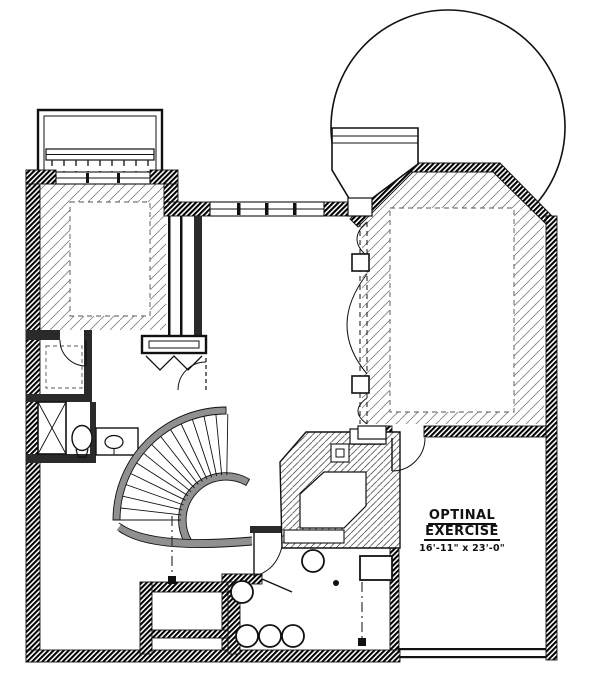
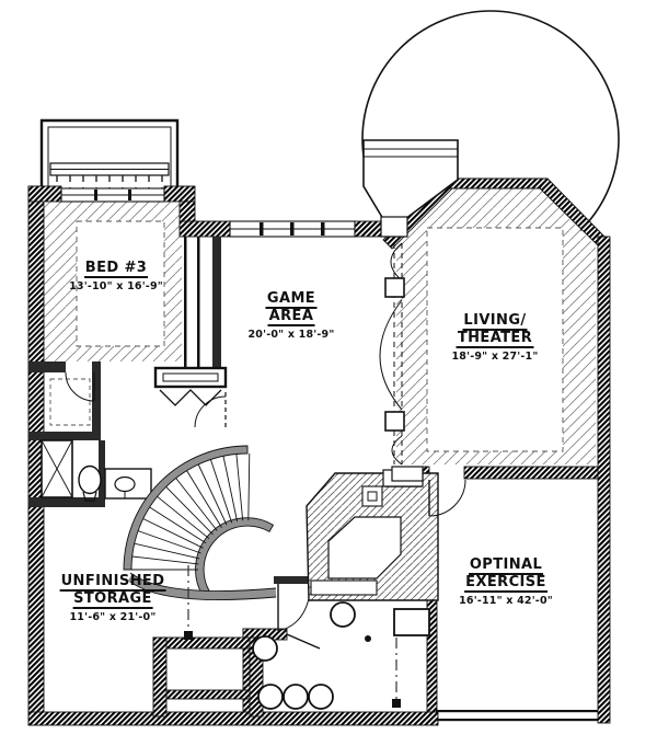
+ BED #3
+ 13'-10" x 16'-9"
+ GAME
+ AREA
+ 20'-0" x 18'-9"
+ LIVING/
+ THEATER
+ 18'-9" x 27'-1"
+ UNFINISHED
+ STORAGE
+ 11'-6" x 21'-0"
  OPTINAL
  EXERCISE
- 16'-11" x 23'-0"
+ 16'-11" x 42'-0"
